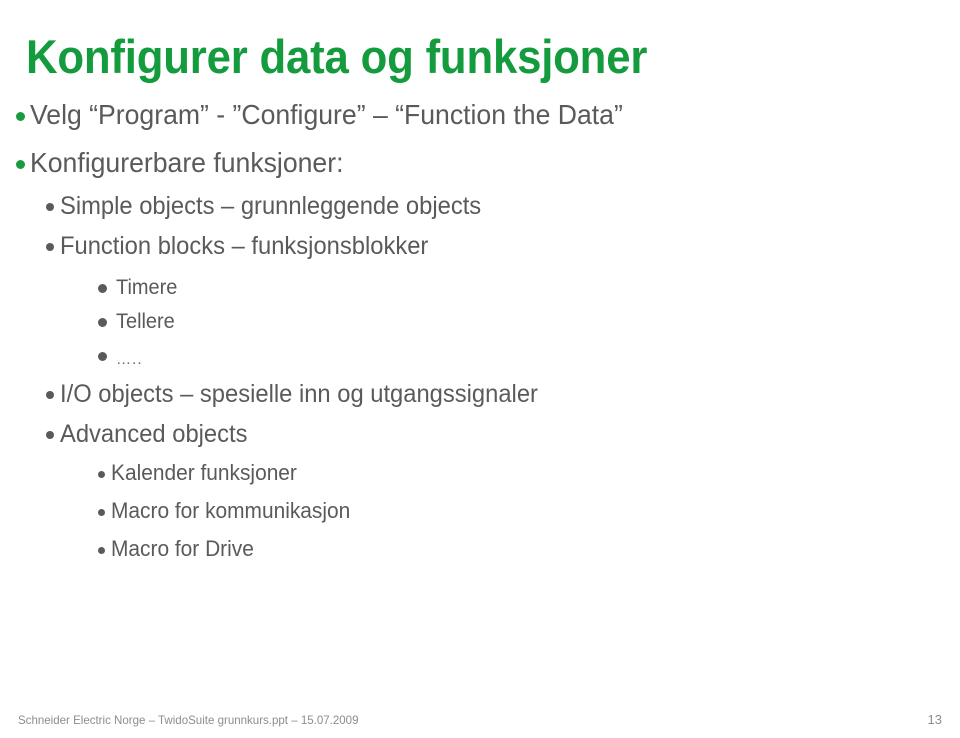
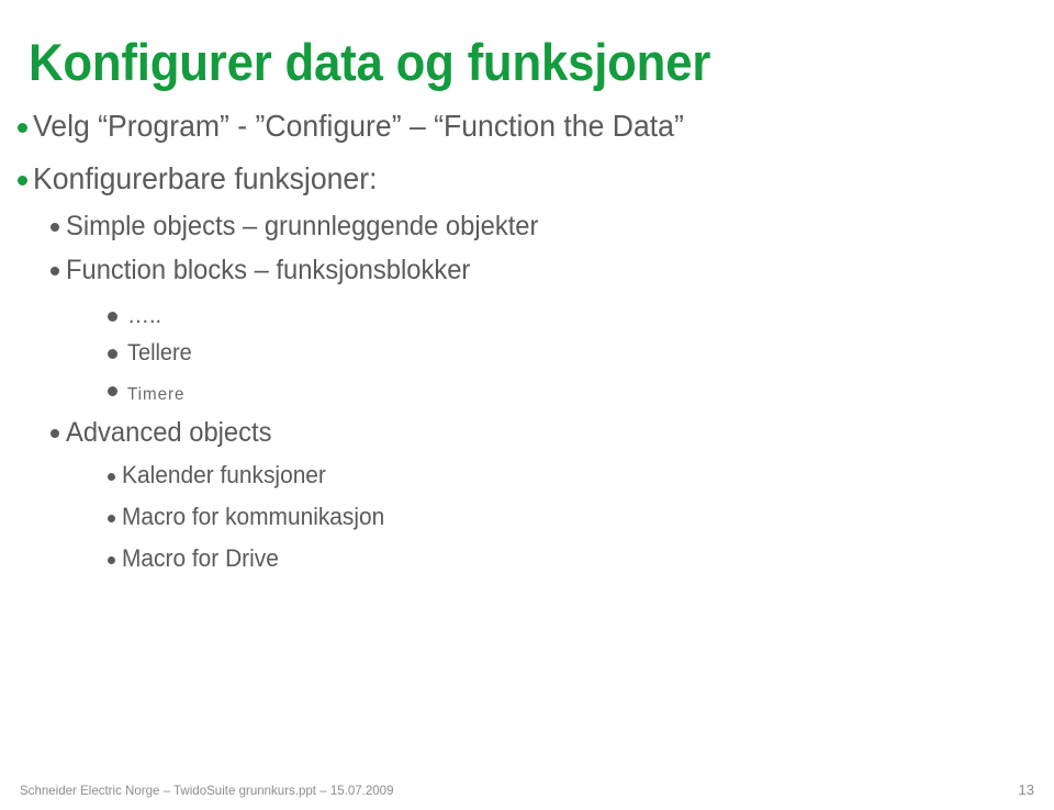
  Konfigurer data og funksjoner
  Velg “Program” - ”Configure” – “Function the Data”
  Konfigurerbare funksjoner:
- Simple objects – grunnleggende objects
+ Simple objects – grunnleggende objekter
  Function blocks – funksjonsblokker
- Timere
+ …..
  Tellere
- …..
+ Timere
- I/O objects – spesielle inn og utgangssignaler
  Advanced objects
  Kalender funksjoner
  Macro for kommunikasjon
  Macro for Drive
  Schneider Electric Norge – TwidoSuite grunnkurs.ppt – 15.07.2009
  13
